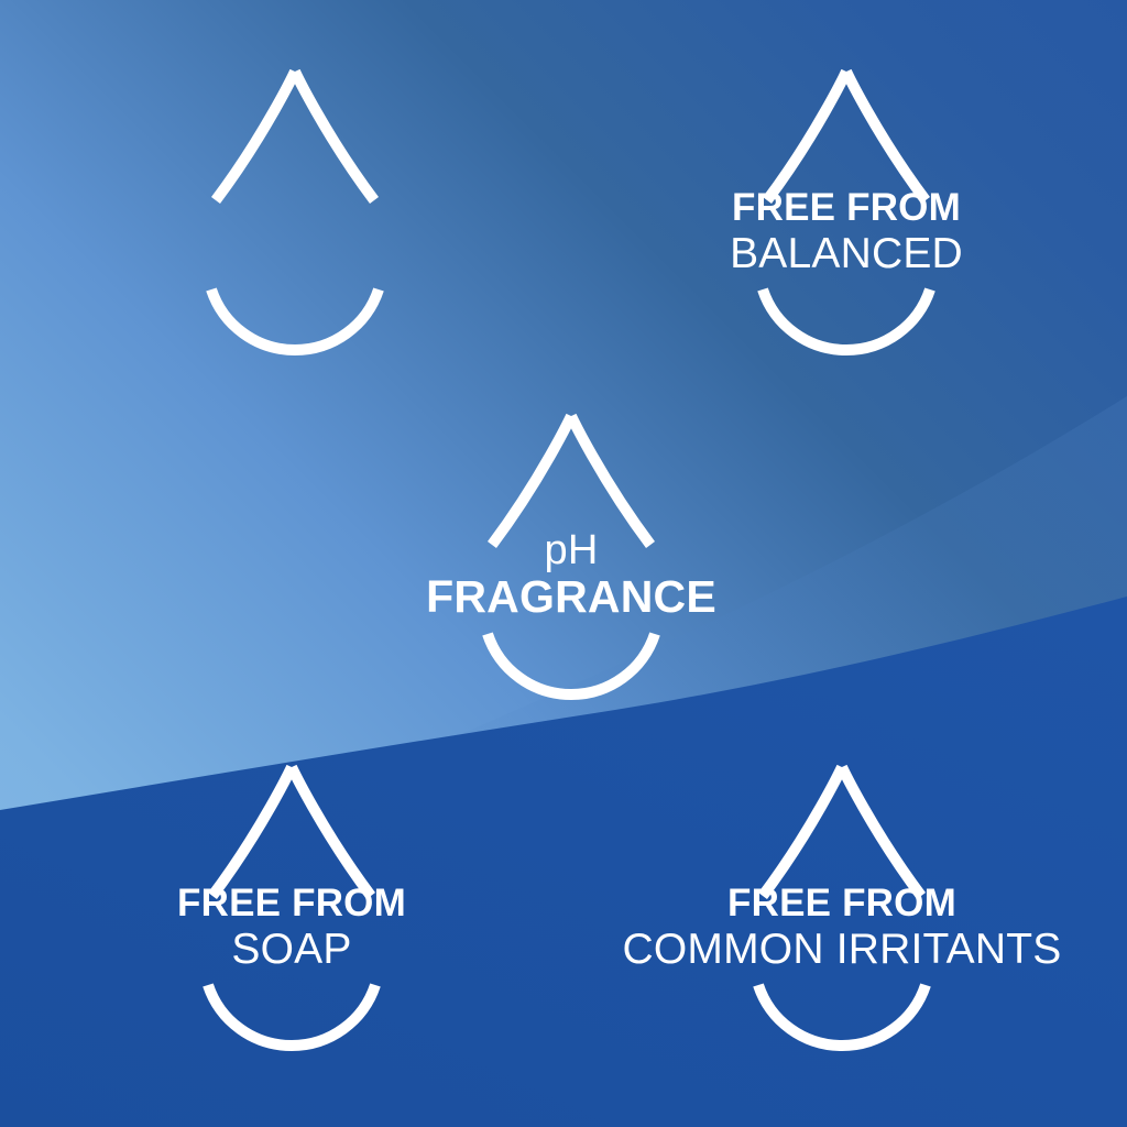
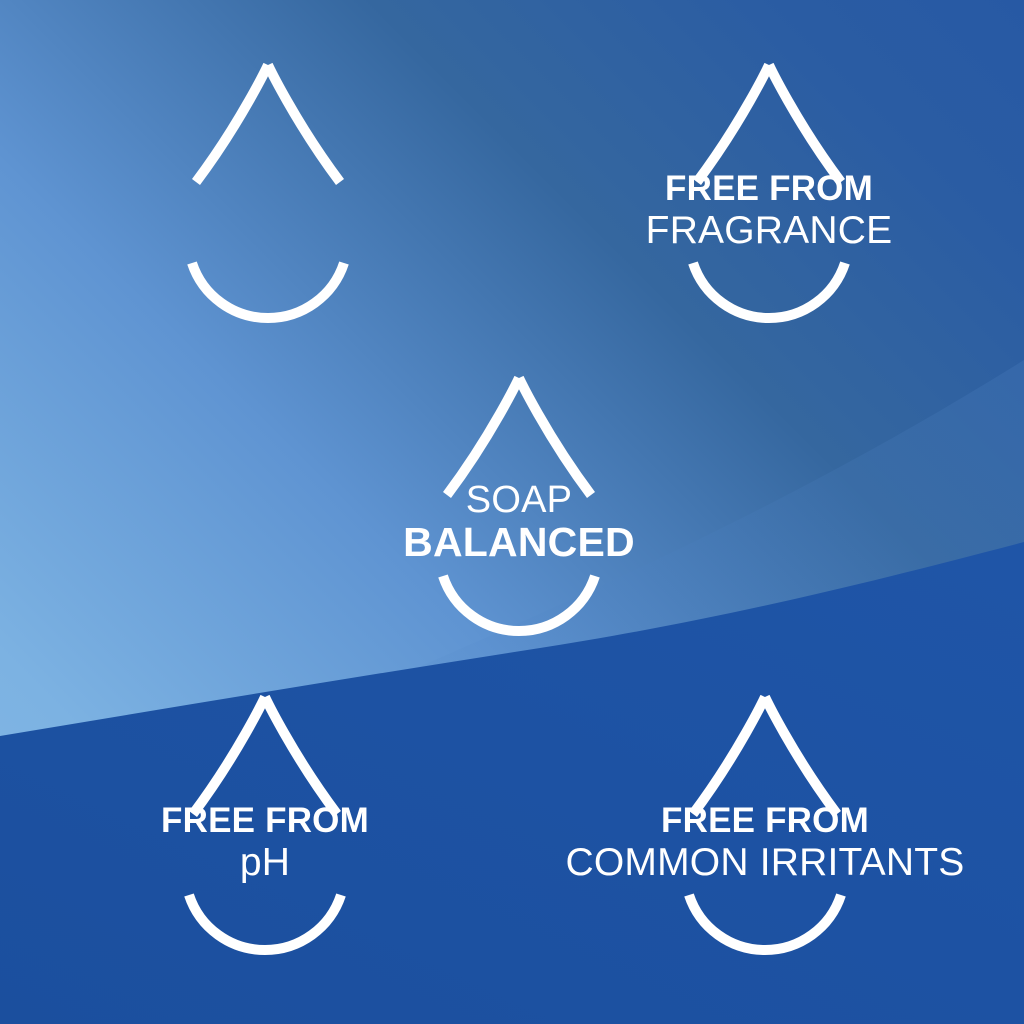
  FREE FROM
- BALANCED
+ FRAGRANCE
- pH
+ SOAP
- FRAGRANCE
+ BALANCED
  FREE FROM
- SOAP
+ pH
  FREE FROM
  COMMON IRRITANTS
